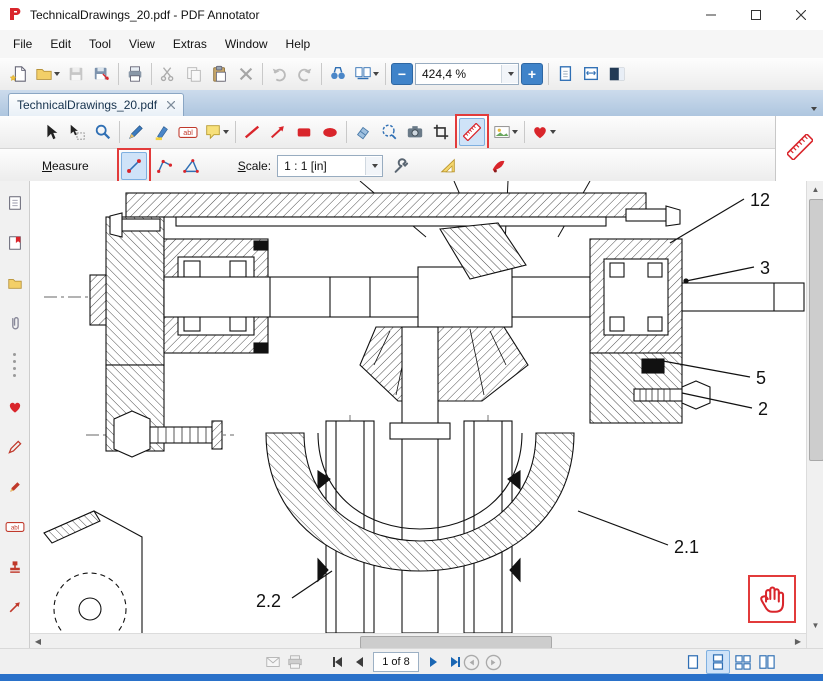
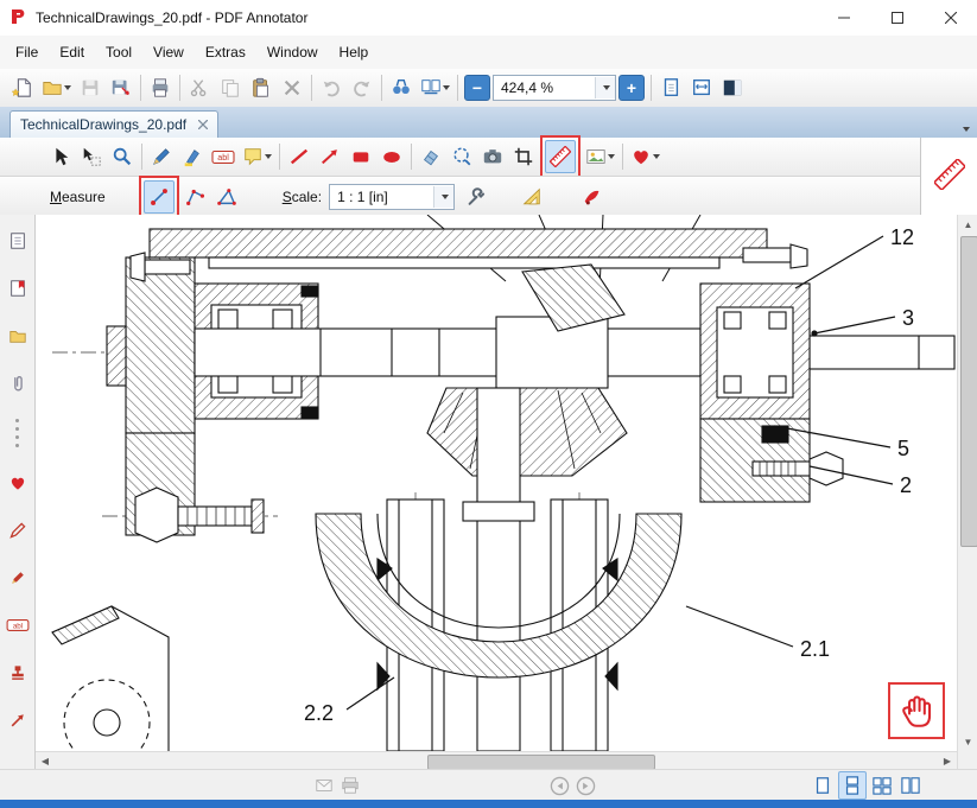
  TechnicalDrawings_20.pdf - PDF Annotator
  File
  Edit
  Tool
  View
  Extras
  Window
  Help
  −
  424,4 %
  +
  TechnicalDrawings_20.pdf
  abl
  Measure
  Scale:
  1 : 1 [in]
  12
  3
  5
  2
  2.1
  2.2
  ▲
  ▼
  ◀
  ▶
- 1 of 8
